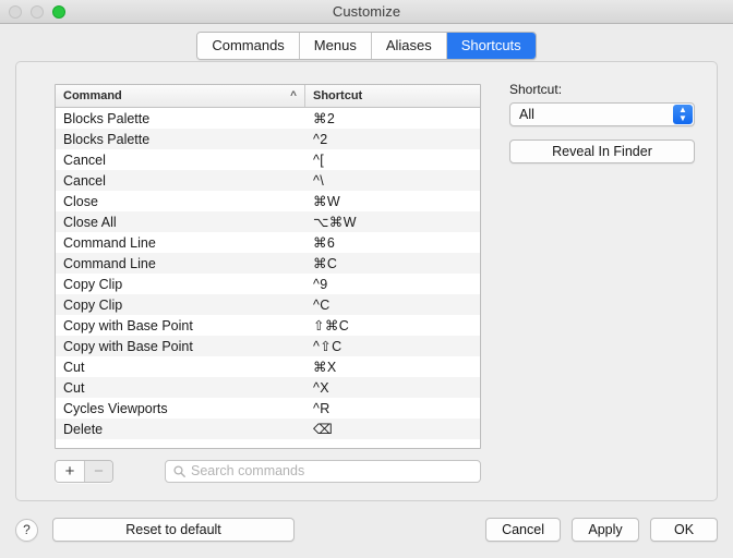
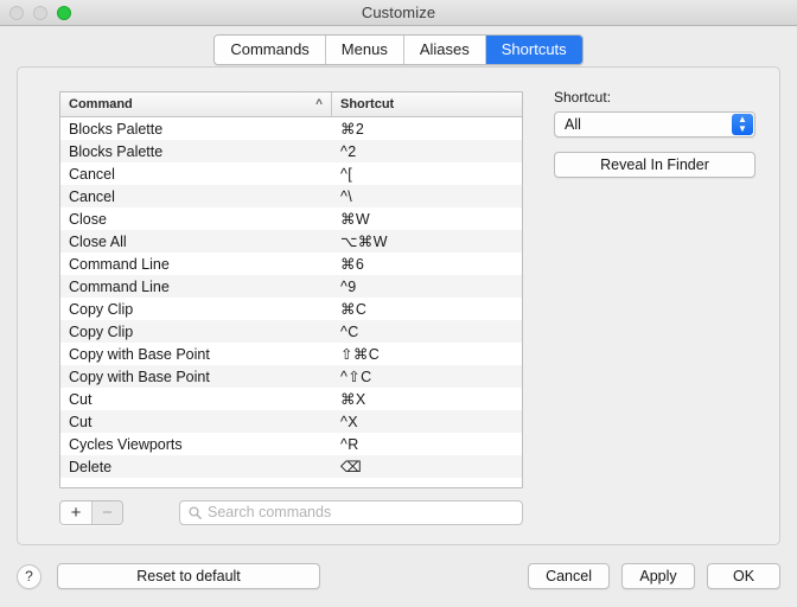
  Customize
  Commands
  Menus
  Aliases
  Shortcuts
  Command
  ^
  Shortcut
  Blocks Palette
  ⌘2
  Blocks Palette
  ^2
  Cancel
  ^[
  Cancel
  ^\
  Close
  ⌘W
  Close All
  ⌥⌘W
  Command Line
  ⌘6
  Command Line
- ⌘C
+ ^9
  Copy Clip
- ^9
+ ⌘C
  Copy Clip
  ^C
  Copy with Base Point
  ⇧⌘C
  Copy with Base Point
  ^⇧C
  Cut
  ⌘X
  Cut
  ^X
  Cycles Viewports
  ^R
  Delete
  ⌫
  +
  −
  Search commands
  Shortcut:
  All
  ▲
  ▼
  Reveal In Finder
  ?
  Reset to default
  Cancel
  Apply
  OK
